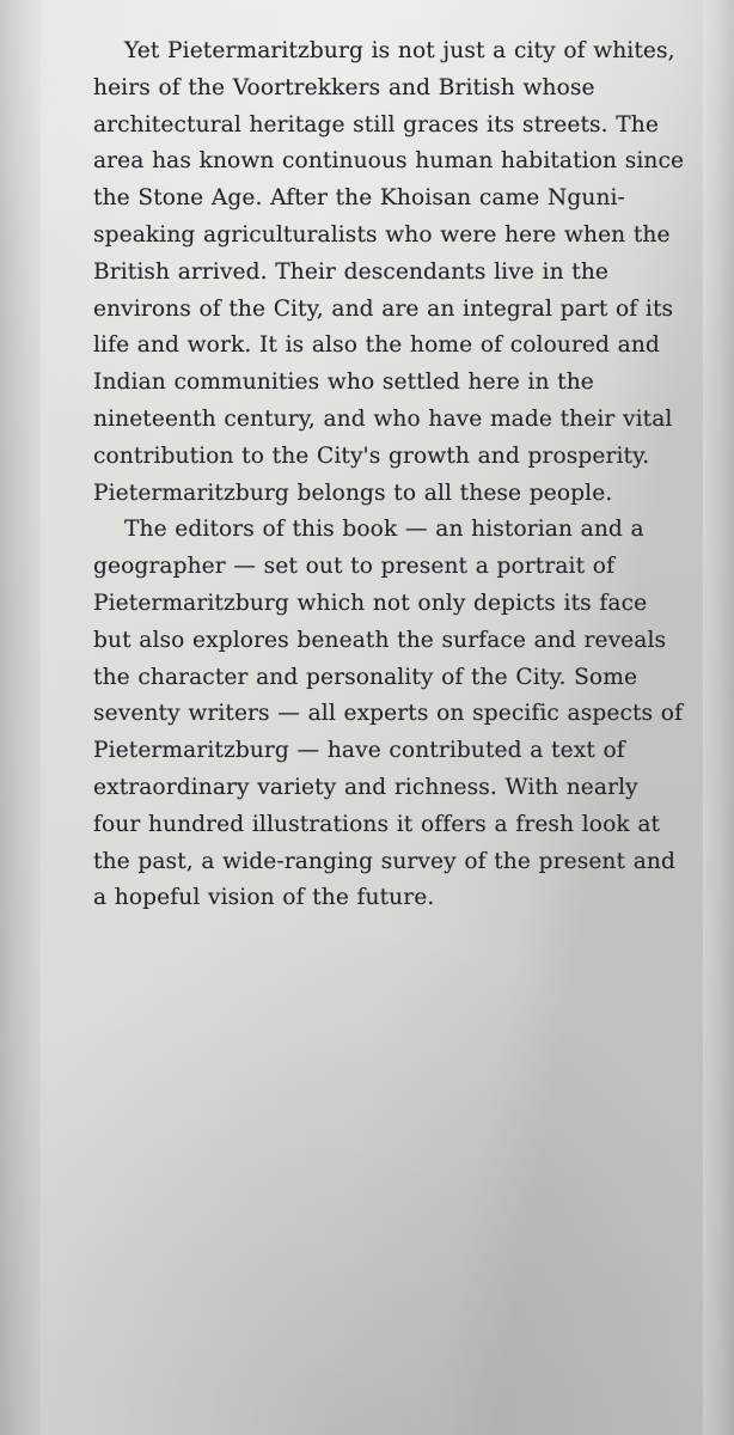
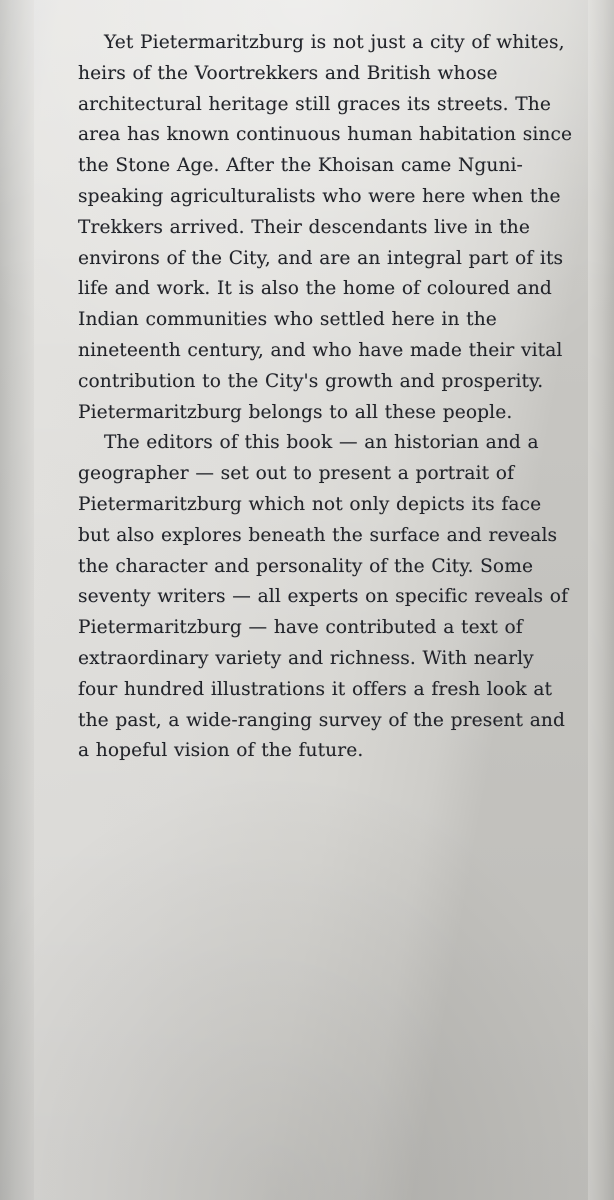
- Yet Pietermaritzburg is not just a city of whites, heirs of the Voortrekkers and British whose architectural heritage still graces its streets. The area has known continuous human habitation since the Stone Age. After the Khoisan came Nguni-speaking agriculturalists who were here when the British arrived. Their descendants live in the environs of the City, and are an integral part of its life and work. It is also the home of coloured and Indian communities who settled here in the nineteenth century, and who have made their vital contribution to the City's growth and prosperity. Pietermaritzburg belongs to all these people.
+ Yet Pietermaritzburg is not just a city of whites, heirs of the Voortrekkers and British whose architectural heritage still graces its streets. The area has known continuous human habitation since the Stone Age. After the Khoisan came Nguni-speaking agriculturalists who were here when the Trekkers arrived. Their descendants live in the environs of the City, and are an integral part of its life and work. It is also the home of coloured and Indian communities who settled here in the nineteenth century, and who have made their vital contribution to the City's growth and prosperity. Pietermaritzburg belongs to all these people.
- The editors of this book — an historian and a geographer — set out to present a portrait of Pietermaritzburg which not only depicts its face but also explores beneath the surface and reveals the character and personality of the City. Some seventy writers — all experts on specific aspects of Pietermaritzburg — have contributed a text of extraordinary variety and richness. With nearly four hundred illustrations it offers a fresh look at the past, a wide-ranging survey of the present and a hopeful vision of the future.
+ The editors of this book — an historian and a geographer — set out to present a portrait of Pietermaritzburg which not only depicts its face but also explores beneath the surface and reveals the character and personality of the City. Some seventy writers — all experts on specific reveals of Pietermaritzburg — have contributed a text of extraordinary variety and richness. With nearly four hundred illustrations it offers a fresh look at the past, a wide-ranging survey of the present and a hopeful vision of the future.
